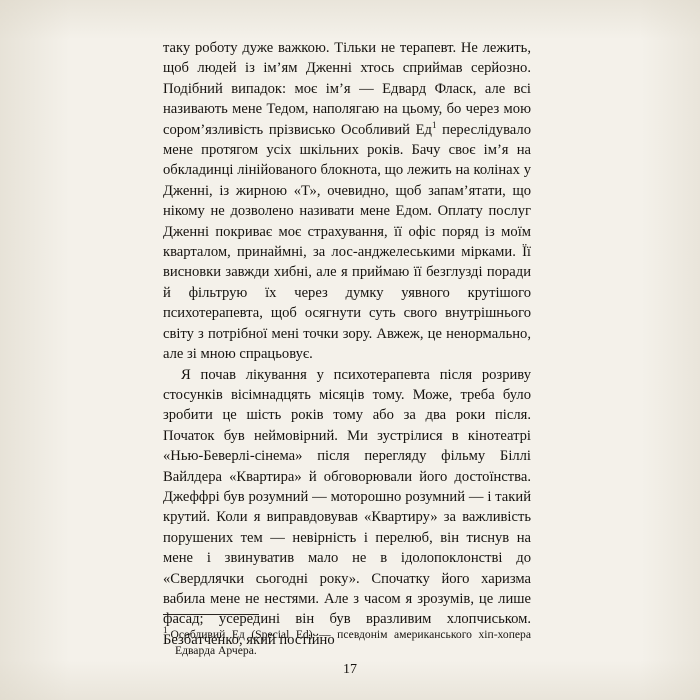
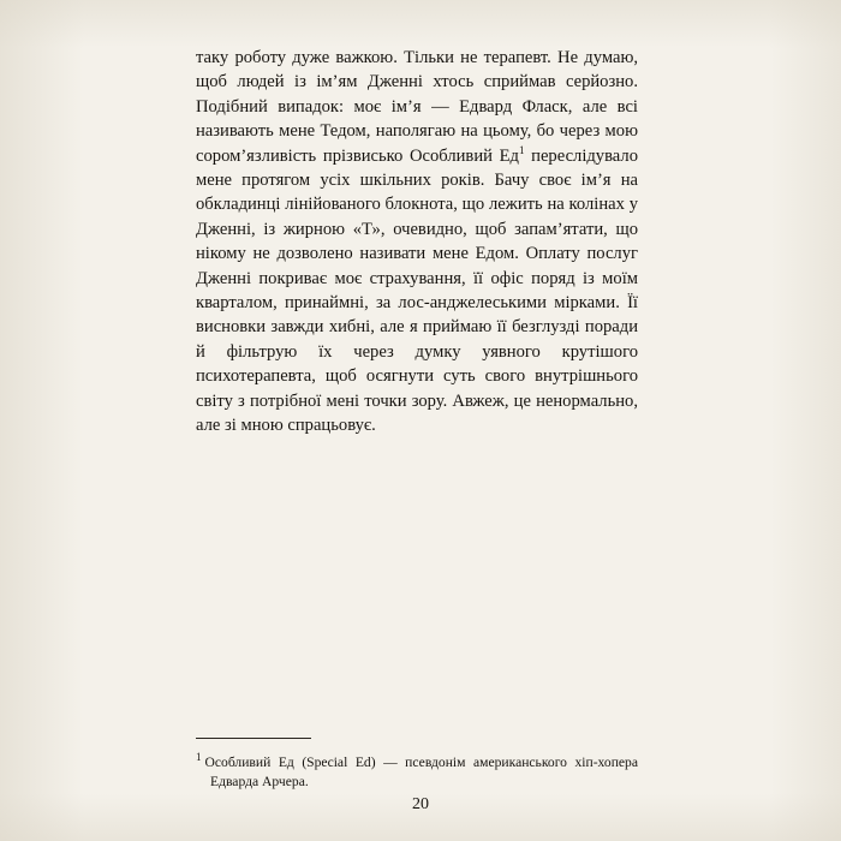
- таку роботу дуже важкою. Тільки не терапевт. Не лежить, щоб людей із ім’ям Дженні хтось сприймав серйозно. Подібний випадок: моє ім’я — Едвард Фласк, але всі називають мене Тедом, наполягаю на цьому, бо через мою сором’язливість прізвисько Особливий Ед1 переслідувало мене протягом усіх шкільних років. Бачу своє ім’я на обкладинці лінійованого блокнота, що лежить на колінах у Дженні, із жирною «Т», очевидно, щоб запам’ятати, що нікому не дозволено називати мене Едом. Оплату послуг Дженні покриває моє страхування, її офіс поряд із моїм кварталом, принаймні, за лос-анджелеськими мірками. Її висновки завжди хибні, але я приймаю її безглузді поради й фільтрую їх через думку уявного крутішого психотерапевта, щоб осягнути суть свого внутрішнього світу з потрібної мені точки зору. Авжеж, це ненормально, але зі мною спрацьовує.
+ таку роботу дуже важкою. Тільки не терапевт. Не думаю, щоб людей із ім’ям Дженні хтось сприймав серйозно. Подібний випадок: моє ім’я — Едвард Фласк, але всі називають мене Тедом, наполягаю на цьому, бо через мою сором’язливість прізвисько Особливий Ед1 переслідувало мене протягом усіх шкільних років. Бачу своє ім’я на обкладинці лінійованого блокнота, що лежить на колінах у Дженні, із жирною «Т», очевидно, щоб запам’ятати, що нікому не дозволено називати мене Едом. Оплату послуг Дженні покриває моє страхування, її офіс поряд із моїм кварталом, принаймні, за лос-анджелеськими мірками. Її висновки завжди хибні, але я приймаю її безглузді поради й фільтрую їх через думку уявного крутішого психотерапевта, щоб осягнути суть свого внутрішнього світу з потрібної мені точки зору. Авжеж, це ненормально, але зі мною спрацьовує.
- Я почав лікування у психотерапевта після розриву стосунків вісімнадцять місяців тому. Може, треба було зробити це шість років тому або за два роки після. Початок був неймовірний. Ми зустрілися в кінотеатрі «Нью-Беверлі-сінема» після перегляду фільму Біллі Вайлдера «Квартира» й обговорювали його достоїнства. Джеффрі був розумний — моторошно розумний — і такий крутий. Коли я виправдовував «Квартиру» за важливість порушених тем — невірність і перелюб, він тиснув на мене і звинуватив мало не в ідолопоклонстві до «Свердлячки сьогодні року». Спочатку його харизма вабила мене не нестями. Але з часом я зрозумів, це лише фасад; усередині він був вразливим хлопчиськом. Безбатченко, який постійно
  1 Особливий Ед (Special Ed) — псевдонім американського хіп-хопера Едварда Арчера.
- 17
+ 20
